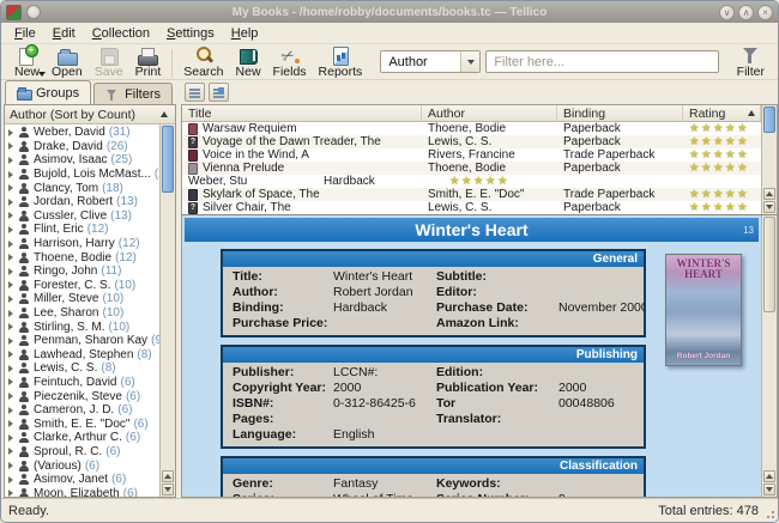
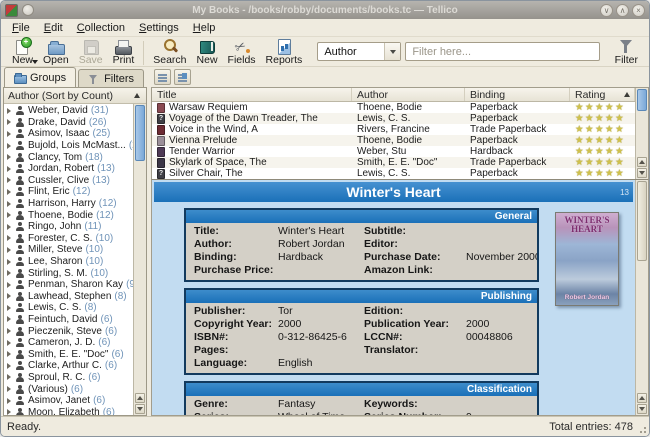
- My Books - /home/robby/documents/books.tc — Tellico
+ My Books - /books/robby/documents/books.tc — Tellico
  ∨
  ∧
  ×
  File
  Edit
  Collection
  Settings
  Help
  New
  Open
  Save
  Print
  Search
  New
  Fields
  Reports
  Author
  Filter here...
  Filter
  Groups
  Filters
  Author (Sort by Count)
  Weber, David
  (31)
  Drake, David
  (26)
  Asimov, Isaac
  (25)
  Bujold, Lois McMast...
  Clancy, Tom
  (18)
  Jordan, Robert
  (13)
  Cussler, Clive
  (13)
  Flint, Eric
  (12)
  Harrison, Harry
  (12)
  Thoene, Bodie
  (12)
  Ringo, John
  (11)
  Forester, C. S.
  (10)
  Miller, Steve
  (10)
  Lee, Sharon
  (10)
  Stirling, S. M.
  (10)
  Penman, Sharon Kay
  Lawhead, Stephen
  (8)
  Lewis, C. S.
  (8)
  Feintuch, David
  (6)
  Pieczenik, Steve
  (6)
  Cameron, J. D.
  (6)
  Smith, E. E. "Doc"
  (6)
  Clarke, Arthur C.
  (6)
  Sproul, R. C.
  (6)
  (Various)
  (6)
  Asimov, Janet
  (6)
  Moon, Elizabeth
  (6)
  Title
  Author
  Binding
  Rating
  Warsaw Requiem
  Thoene, Bodie
  Paperback
  ★★★★★
  Voyage of the Dawn Treader, The
  Lewis, C. S.
  Paperback
  ★★★★★
  Voice in the Wind, A
  Rivers, Francine
  Trade Paperback
  ★★★★★
  Vienna Prelude
  Thoene, Bodie
  Paperback
  ★★★★★
+ Tender Warrior
  Weber, Stu
  Hardback
  ★★★★★
  Skylark of Space, The
  Smith, E. E. "Doc"
  Trade Paperback
  ★★★★★
  Silver Chair, The
  Lewis, C. S.
  Paperback
  ★★★★★
  Winter's Heart
  13
  General
  Title:
  Winter's Heart
  Subtitle:
  Author:
  Robert Jordan
  Editor:
  Binding:
  Hardback
  Purchase Date:
  November 200
  Purchase Price:
  Amazon Link:
  Publishing
  Publisher:
- LCCN#:
+ Tor
  Edition:
  Copyright Year:
  2000
  Publication Year:
  2000
  ISBN#:
  0-312-86425-6
- Tor
+ LCCN#:
  00048806
  Pages:
  Translator:
  Language:
  English
  Classification
  Genre:
  Fantasy
  Keywords:
  WINTER'S HEART
  Ready.
  Total entries: 478
